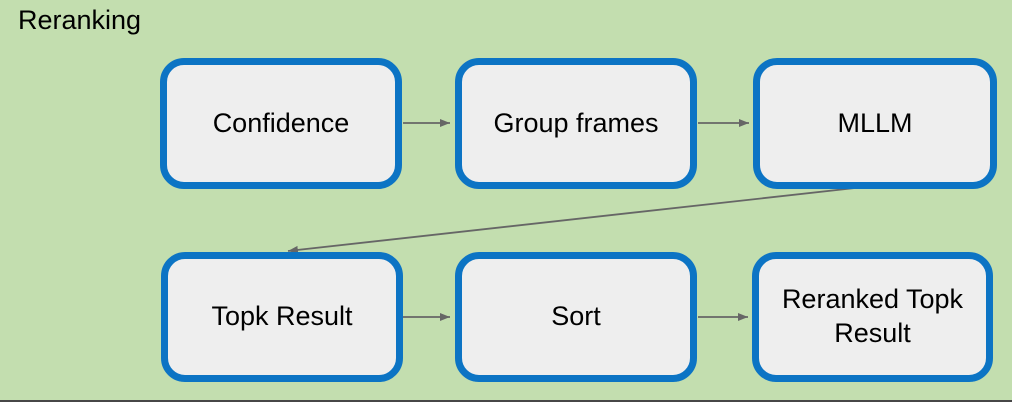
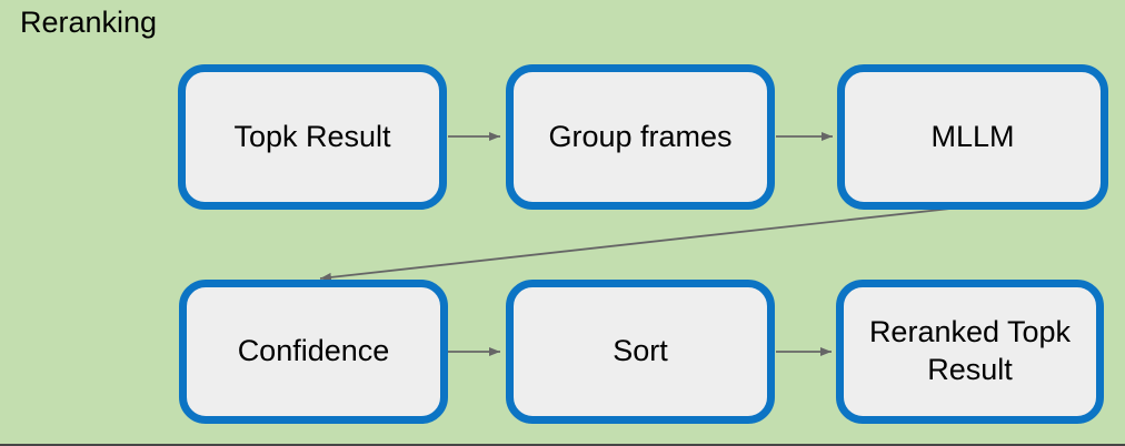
  Reranking
- Confidence
+ Topk Result
  Group frames
  MLLM
- Topk Result
+ Confidence
  Sort
  Reranked Topk Result
